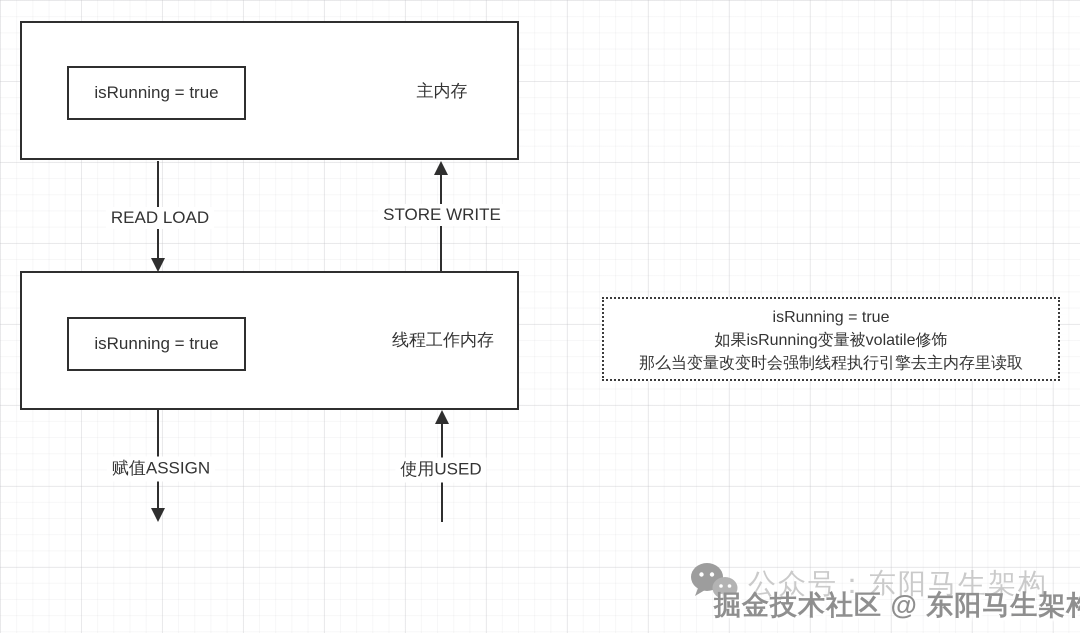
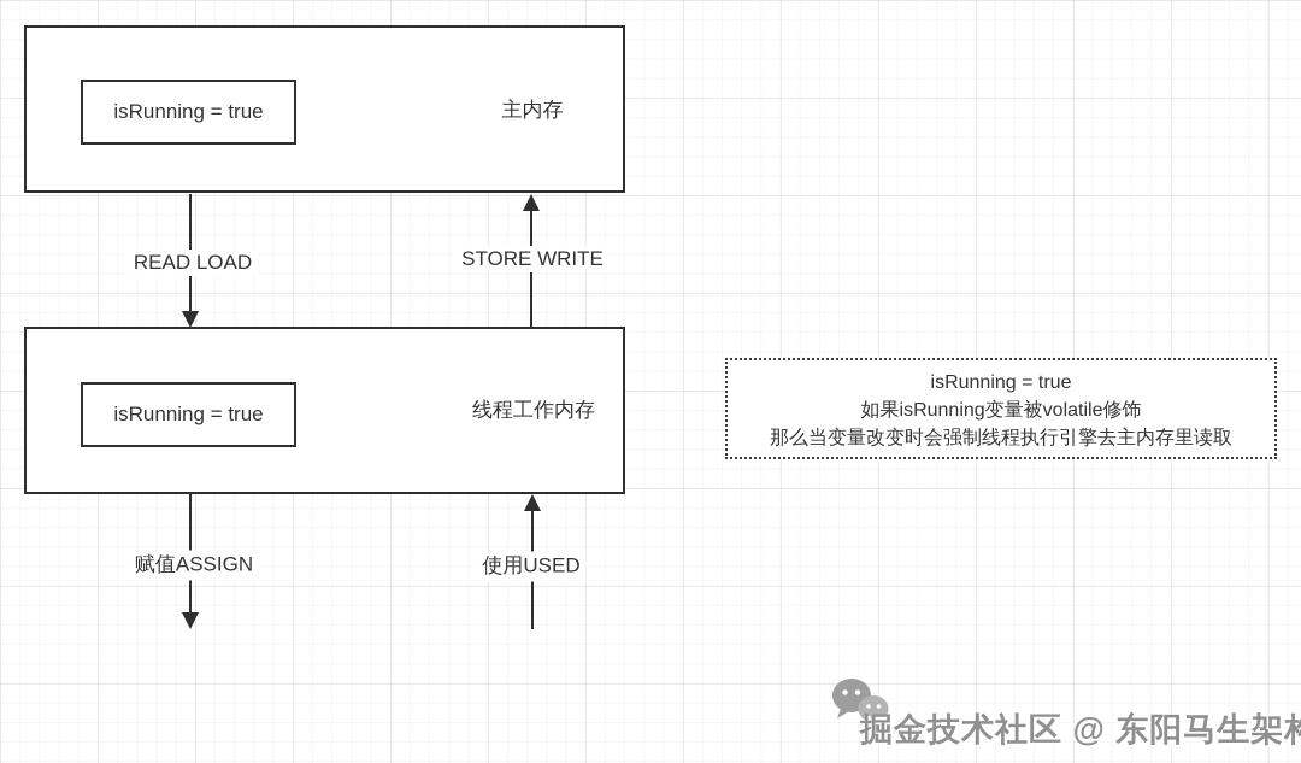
  isRunning = true
  主内存
  READ LOAD
  STORE WRITE
  isRunning = true
  线程工作内存
  赋值ASSIGN
  使用USED
  isRunning = true
  如果isRunning变量被volatile修饰
  那么当变量改变时会强制线程执行引擎去主内存里读取
- 公众号：东阳马生架构
  掘金技术社区 @ 东阳马生架
